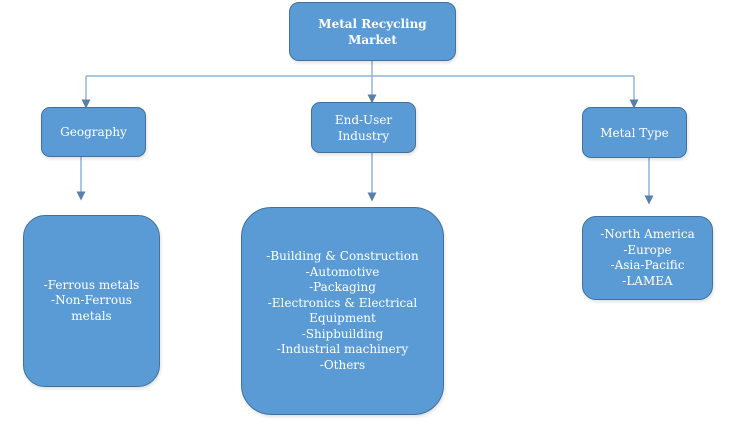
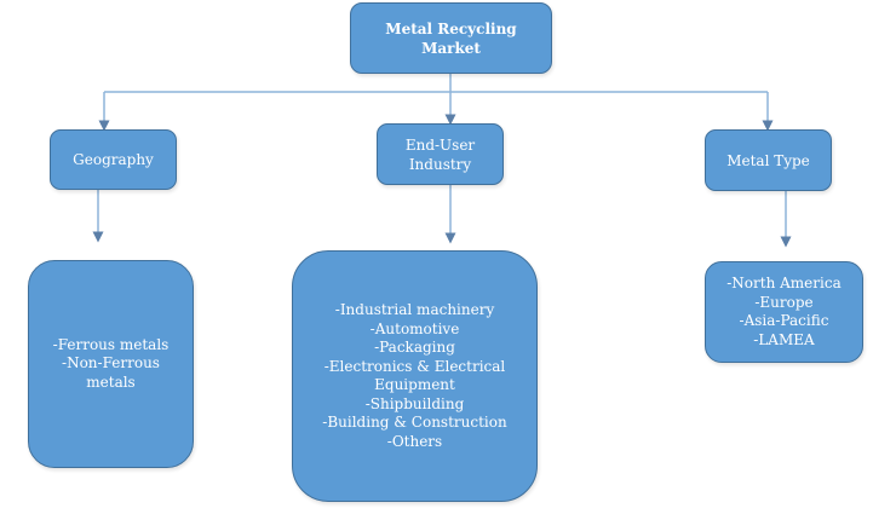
  Metal Recycling
  Market
  Geography
  End-User
  Industry
  Metal Type
  -Ferrous metals
  -Non-Ferrous metals
- -Building & Construction
+ -Industrial machinery
  -Automotive
  -Packaging
  -Electronics & Electrical Equipment
  -Shipbuilding
- -Industrial machinery
+ -Building & Construction
  -Others
  -North America
  -Europe
  -Asia-Pacific
  -LAMEA
